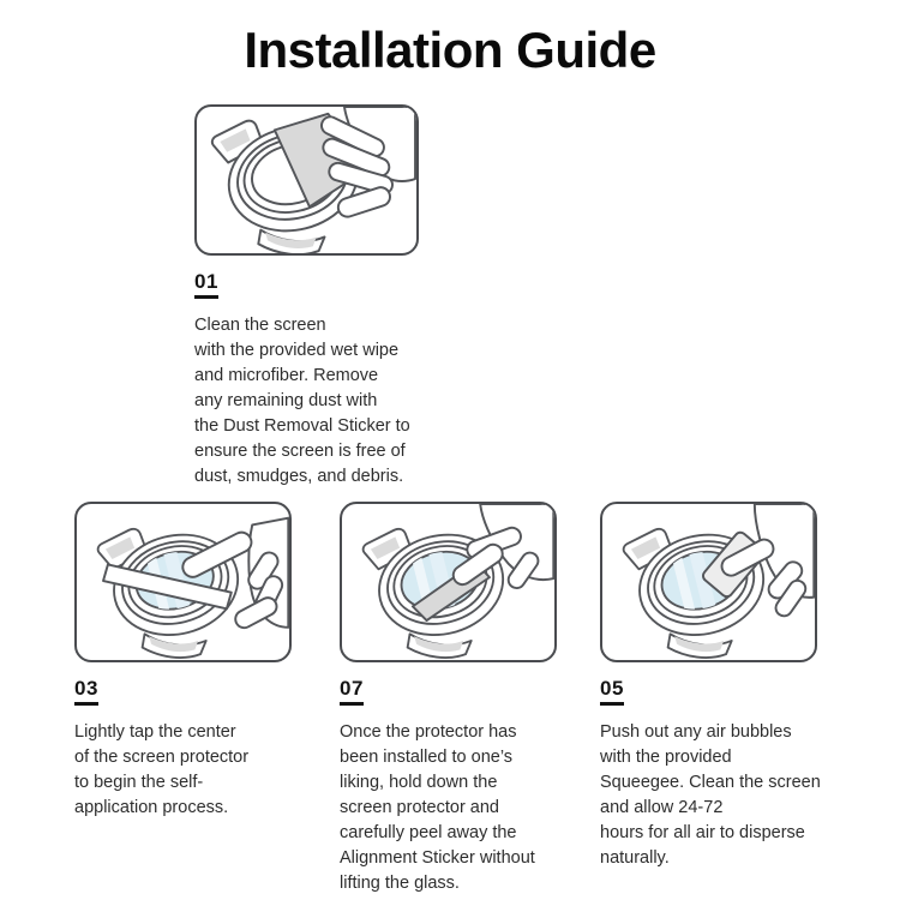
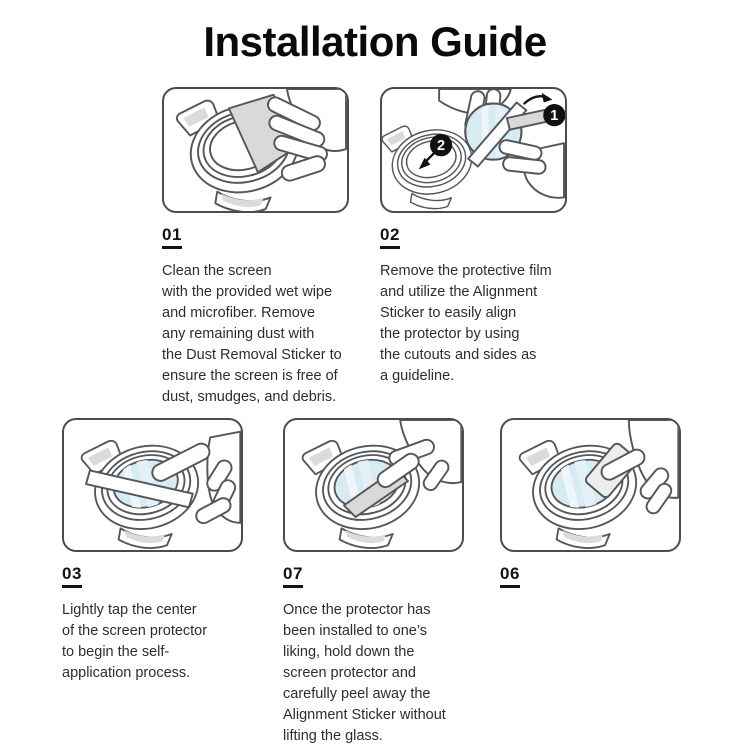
  Installation Guide
  01
  Clean the screen
  with the provided wet wipe
  and microfiber. Remove
  any remaining dust with
  the Dust Removal Sticker to
  ensure the screen is free of
  dust, smudges, and debris.
+ 1
+ 2
+ 02
+ Remove the protective film
+ and utilize the Alignment
+ Sticker to easily align
+ the protector by using
+ the cutouts and sides as
+ a guideline.
  03
  Lightly tap the center
  of the screen protector
  to begin the self-
  application process.
  07
  Once the protector has
  been installed to one’s
  liking, hold down the
  screen protector and
  carefully peel away the
  Alignment Sticker without
  lifting the glass.
- 05
+ 06
- Push out any air bubbles
- with the provided
- Squeegee. Clean the screen
- and allow 24-72
- hours for all air to disperse
- naturally.
